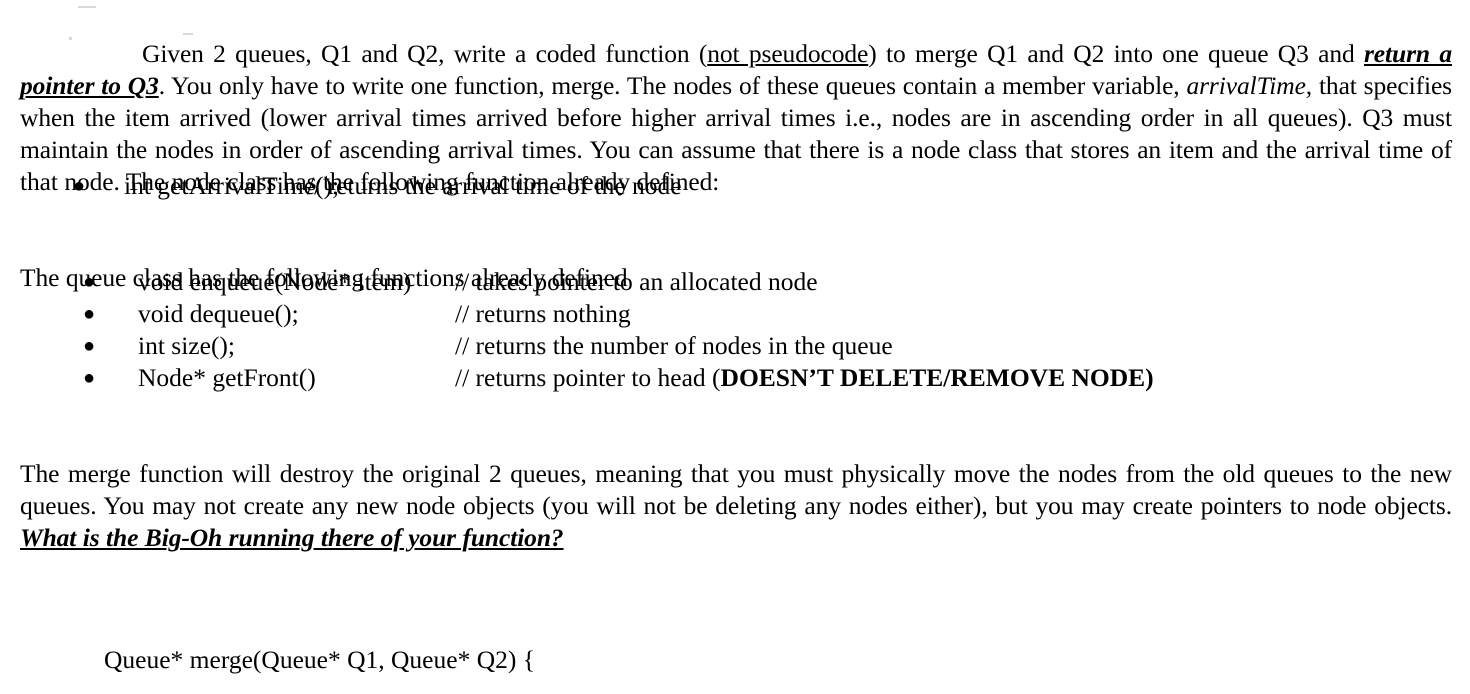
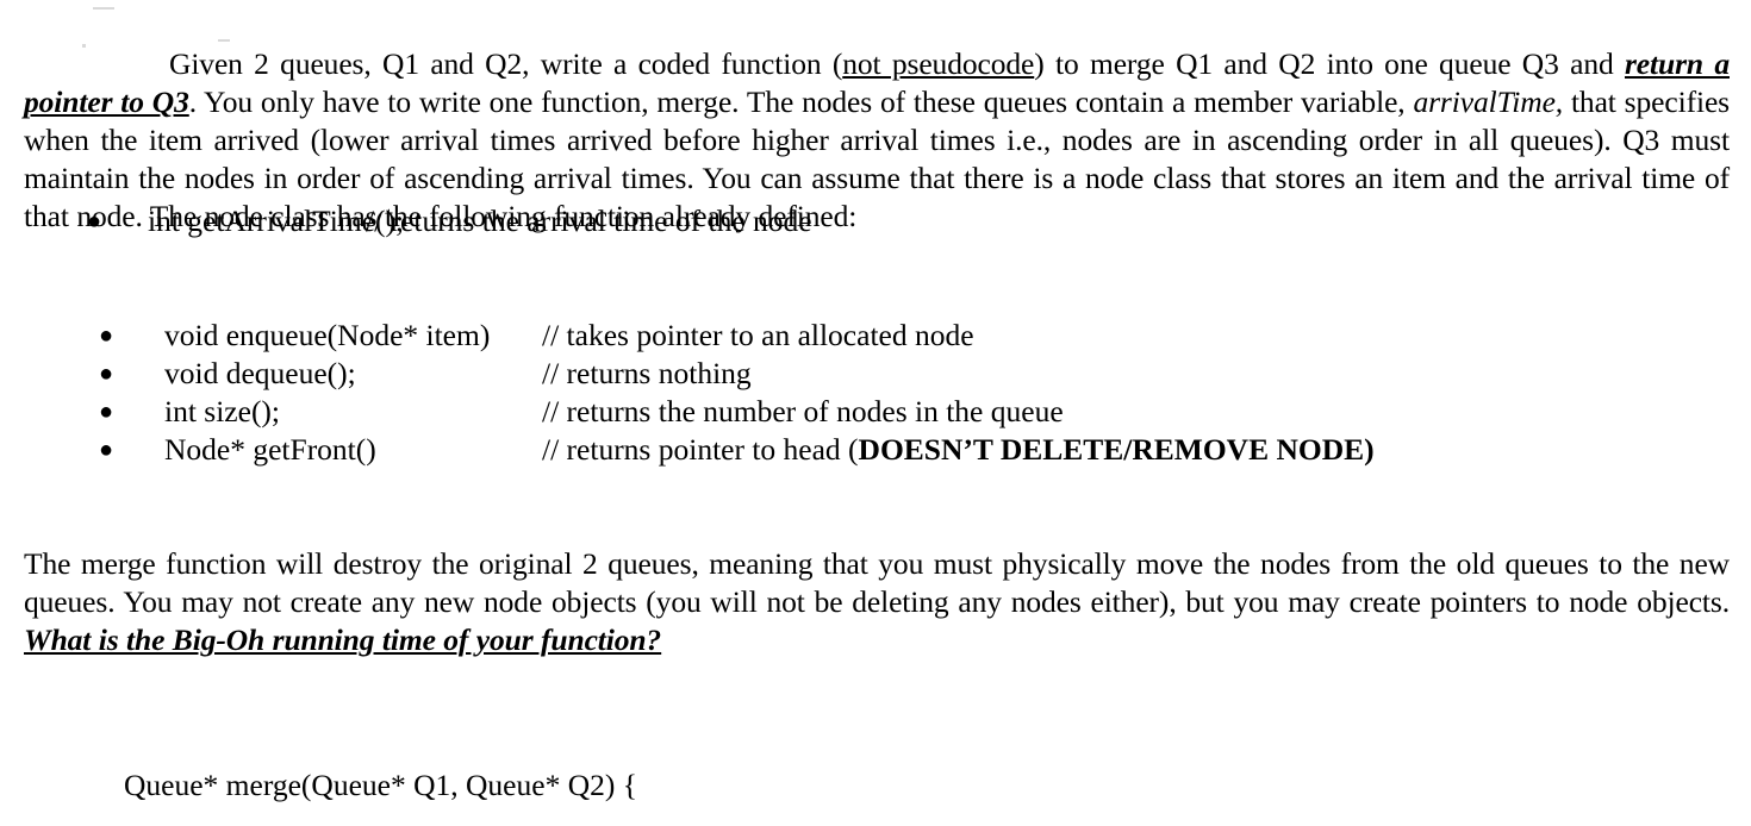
  Given 2 queues, Q1 and Q2, write a coded function (not pseudocode) to merge Q1 and Q2 into one queue Q3 and return a pointer to Q3. You only have to write one function, merge. The nodes of these queues contain a member variable, arrivalTime, that specifies when the item arrived (lower arrival times arrived before higher arrival times i.e., nodes are in ascending order in all queues). Q3 must maintain the nodes in order of ascending arrival times. You can assume that there is a node class that stores an item and the arrival time of that node. The node class has the following function already defined:
  ●
  int getArrivalTime();
  // returns the arrival time of the node
- The queue class has the following functions already defined
  ●
  void enqueue(Node* item)
  // takes pointer to an allocated node
  ●
  void dequeue();
  // returns nothing
  ●
  int size();
  // returns the number of nodes in the queue
  ●
  Node* getFront()
  // returns pointer to head (DOESN’T DELETE/REMOVE NODE)
- The merge function will destroy the original 2 queues, meaning that you must physically move the nodes from the old queues to the new queues. You may not create any new node objects (you will not be deleting any nodes either), but you may create pointers to node objects. What is the Big-Oh running there of your function?
+ The merge function will destroy the original 2 queues, meaning that you must physically move the nodes from the old queues to the new queues. You may not create any new node objects (you will not be deleting any nodes either), but you may create pointers to node objects. What is the Big-Oh running time of your function?
  Queue* merge(Queue* Q1, Queue* Q2) {
